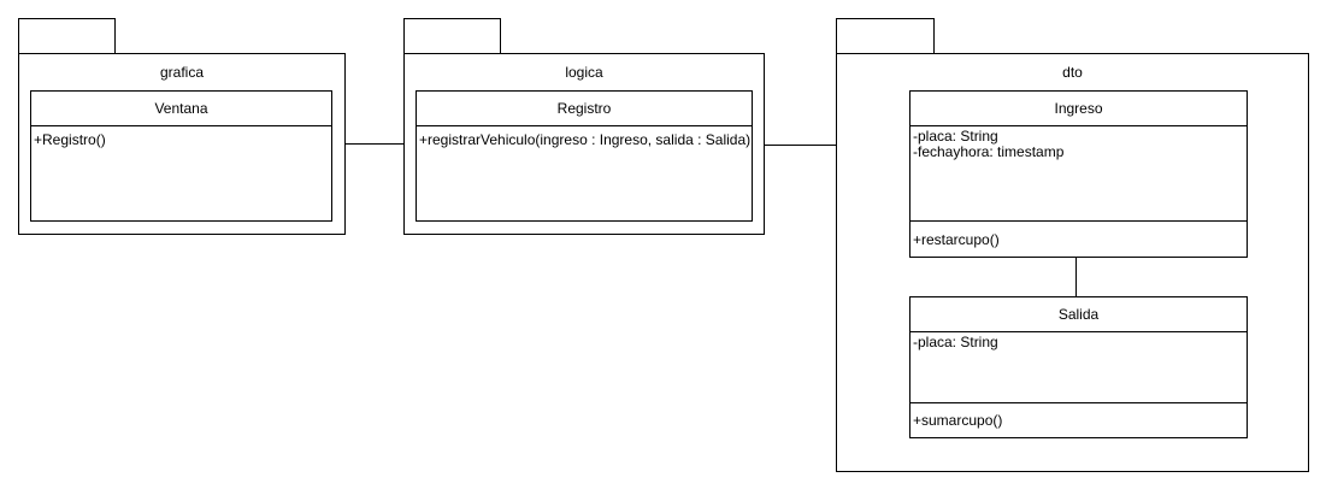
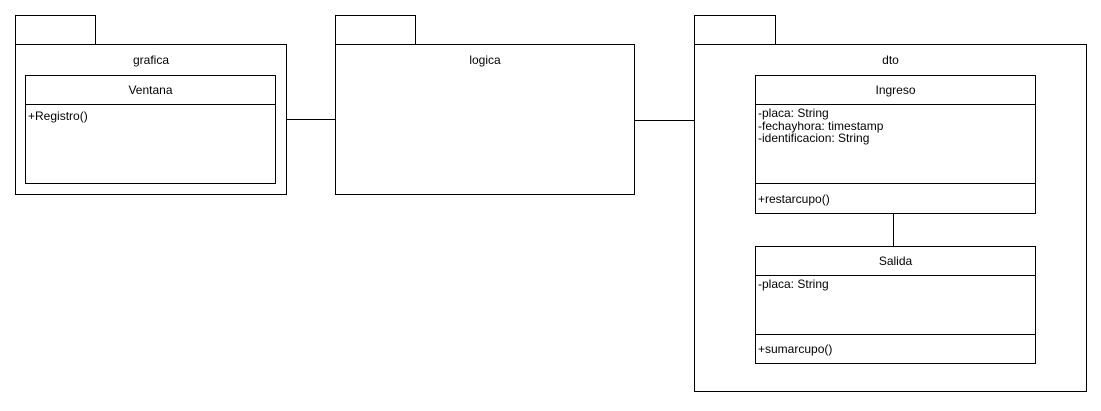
  grafica
  Ventana
  +Registro()
  logica
- Registro
- +registrarVehiculo(ingreso : Ingreso, salida : Salida)
  dto
  Ingreso
  -placa: String
  -fechayhora: timestamp
+ -identificacion: String
  +restarcupo()
  Salida
  -placa: String
  +sumarcupo()
